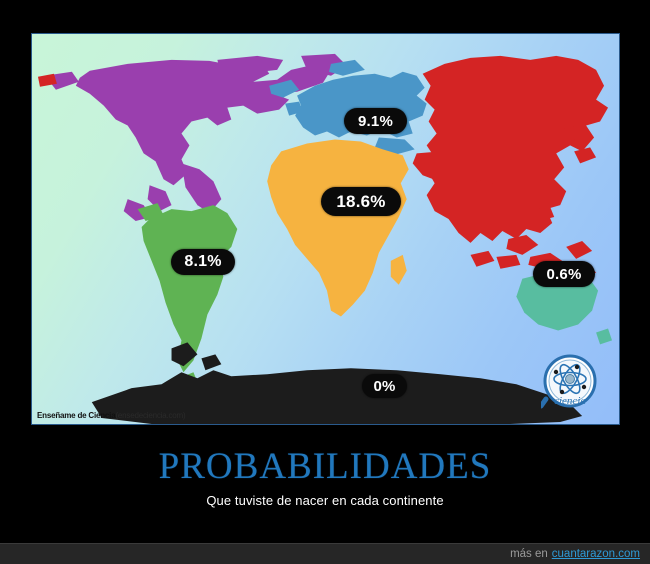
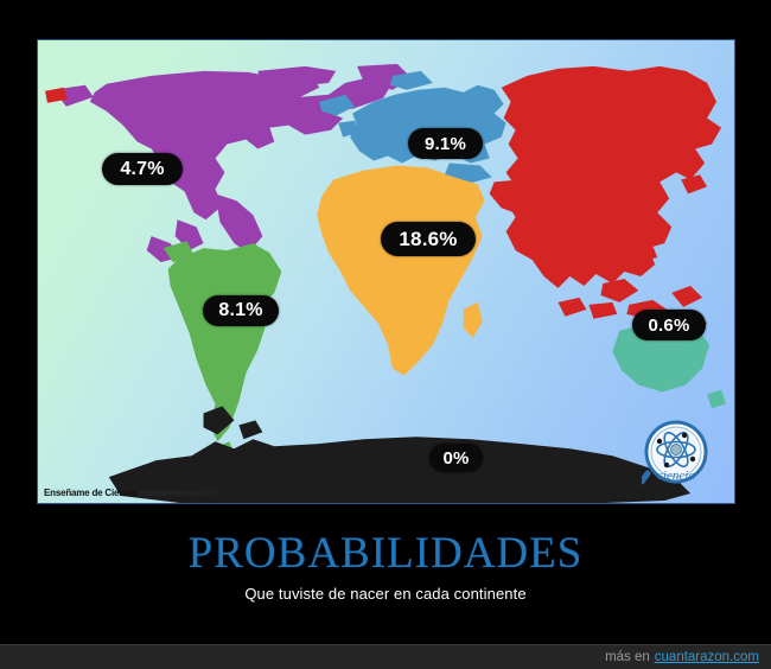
+ 4.7%
  8.1%
  9.1%
  18.6%
  0.6%
  0%
  Enseñame de Ciencia(ensedeciencia.com)
  ciencia
  PROBABILIDADES
  Que tuviste de nacer en cada continente
  más en
  cuantarazon.com
